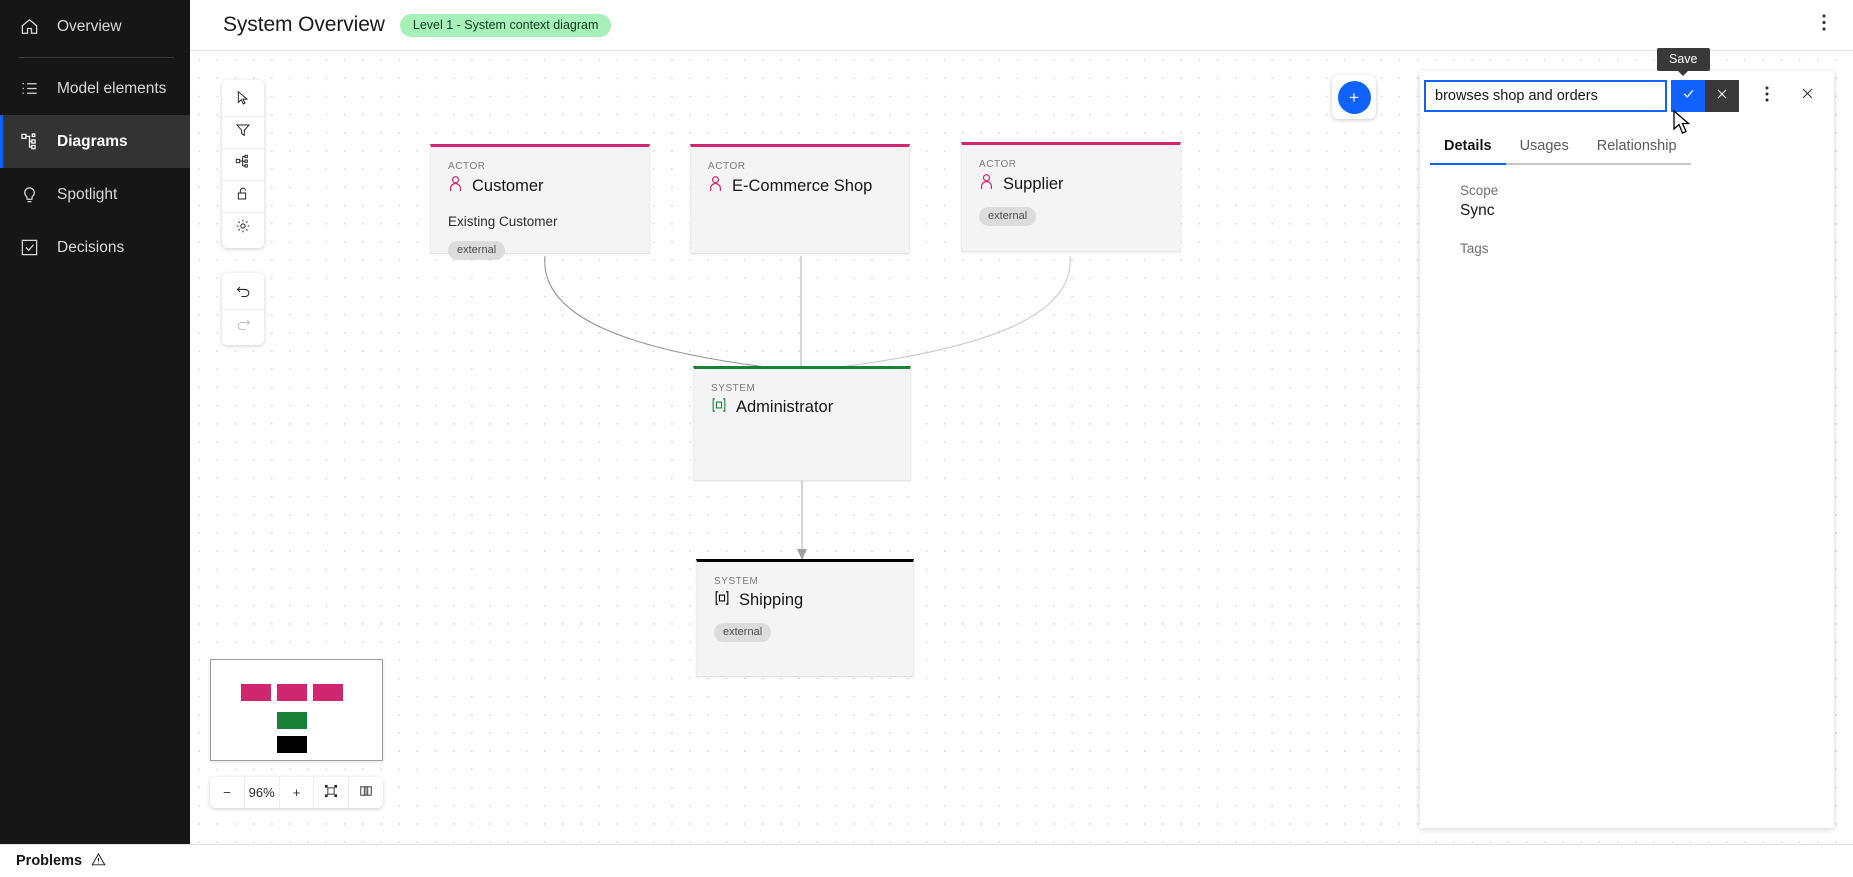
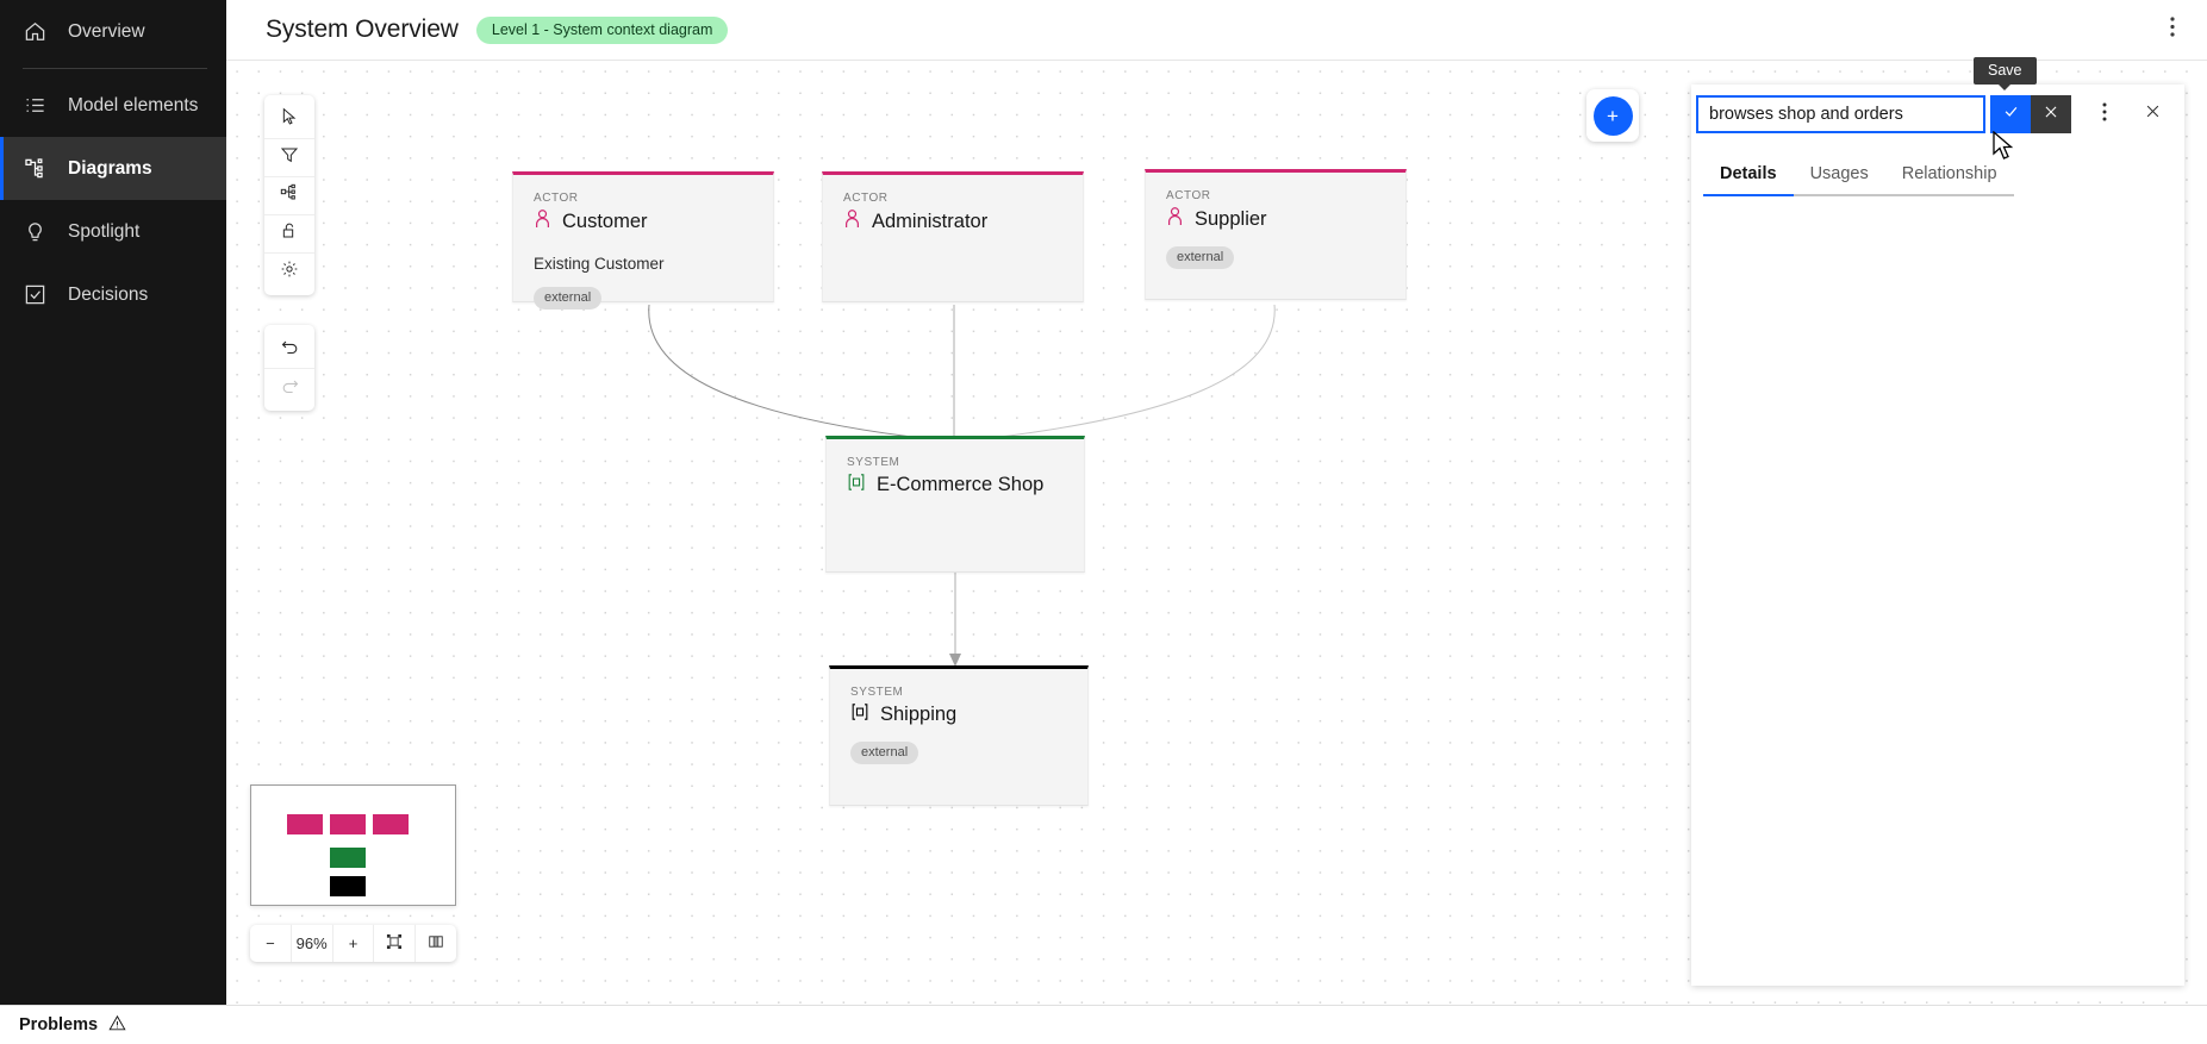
  Overview
  Model elements
  Diagrams
  Spotlight
  Decisions
  System Overview
  Level 1 - System context diagram
  ACTOR
  Customer
  Existing Customer
  external
  ACTOR
- E-Commerce Shop
+ Administrator
  ACTOR
  Supplier
  external
  SYSTEM
- Administrator
+ E-Commerce Shop
  SYSTEM
  Shipping
  external
  +
  −
  96%
  +
  browses shop and orders
  Save
  Details
  Usages
  Relationship
- Scope
- Sync
- Tags
  Problems
